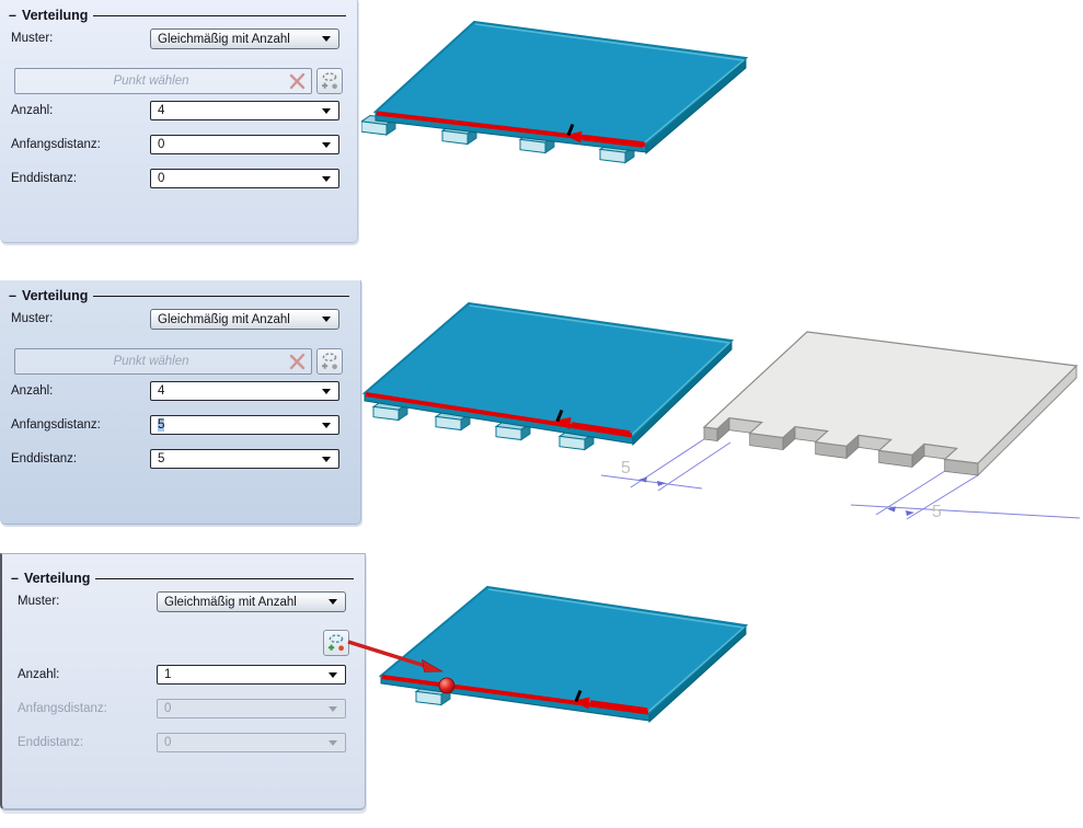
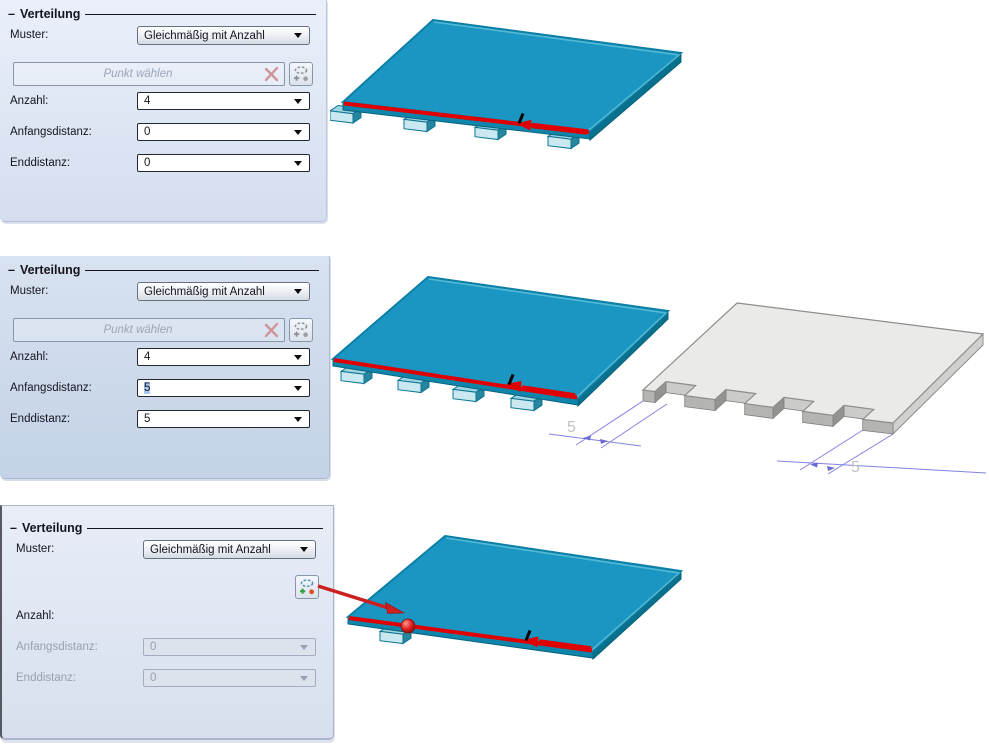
  –
  Verteilung
  Muster:
  Gleichmäßig mit Anzahl
  Punkt wählen
  Anzahl:
  4
  Anfangsdistanz:
  0
  Enddistanz:
  0
  –
  Verteilung
  Muster:
  Gleichmäßig mit Anzahl
  Punkt wählen
  Anzahl:
  4
  Anfangsdistanz:
  5
  Enddistanz:
  5
  –
  Verteilung
  Muster:
  Gleichmäßig mit Anzahl
  Anzahl:
- 1
  Anfangsdistanz:
  0
  Enddistanz:
  0
  5
  5
